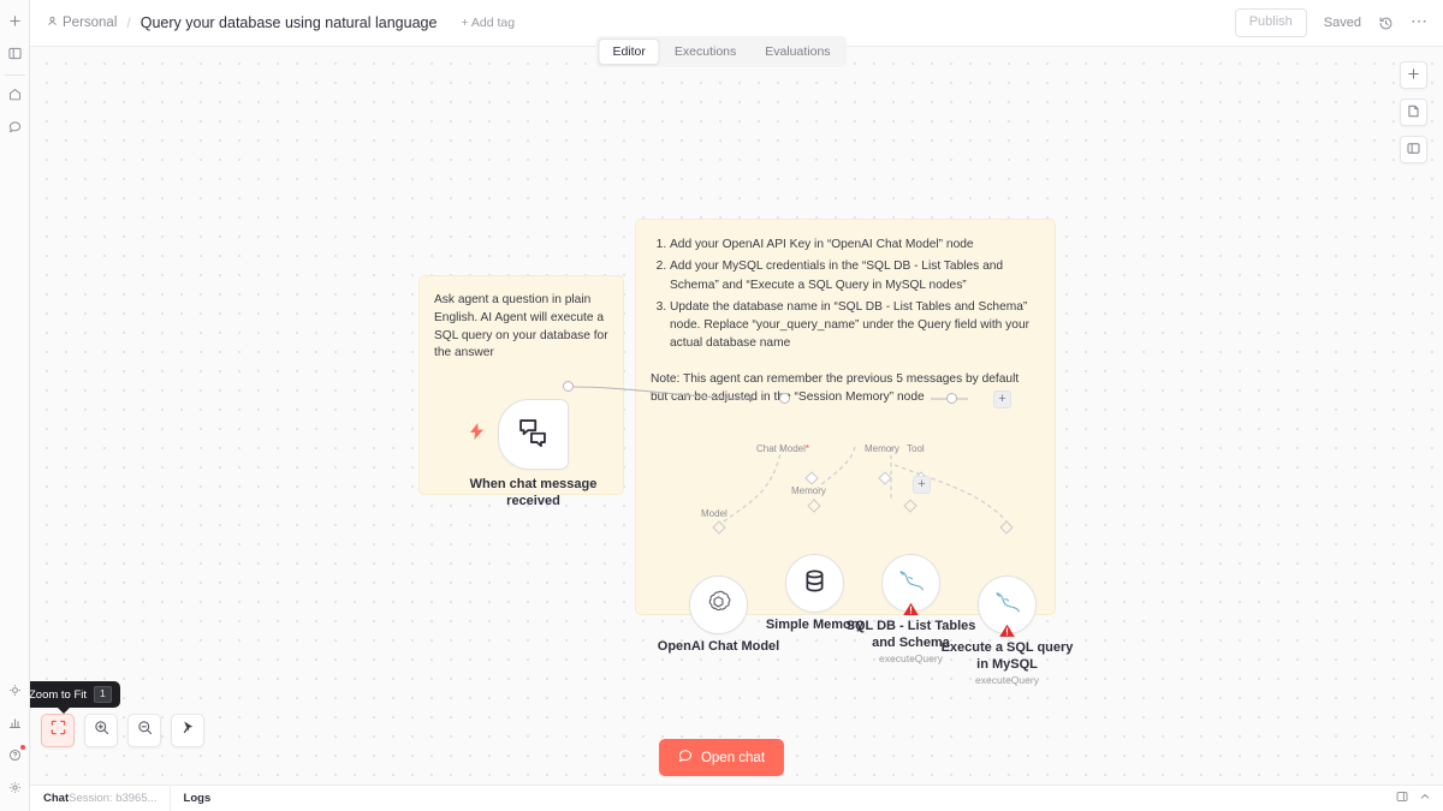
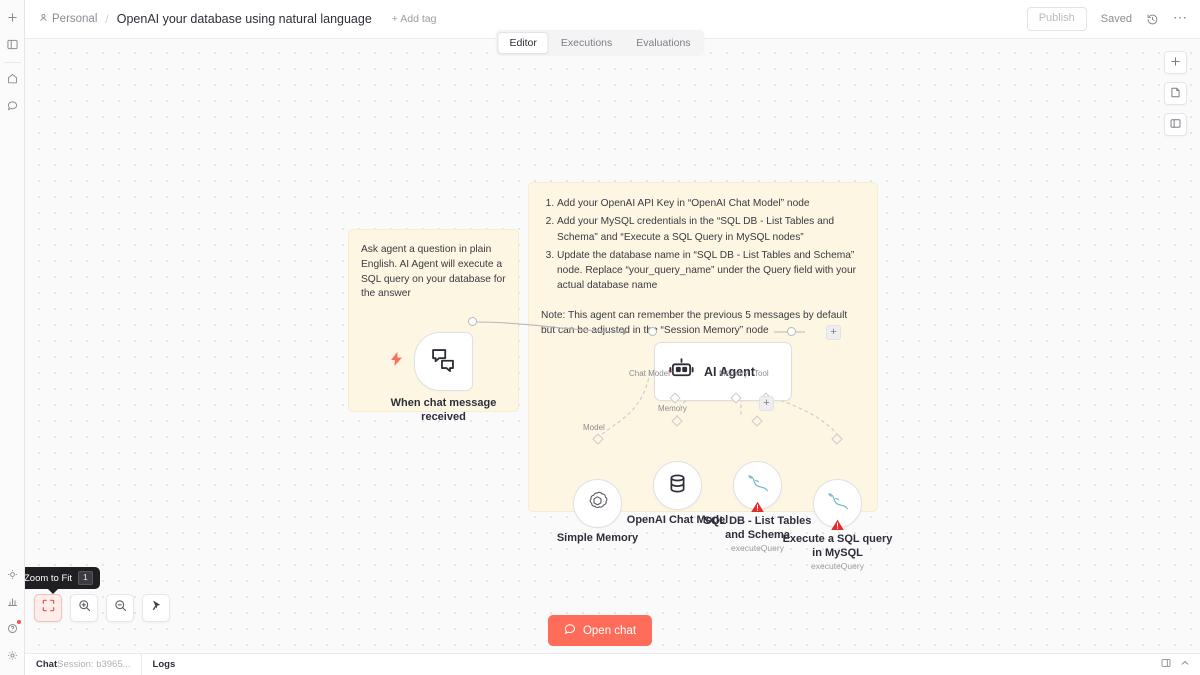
  Personal
  /
- Query your database using natural language
+ OpenAI your database using natural language
  + Add tag
  Publish
  Saved
  ⋯
  Editor
  Executions
  Evaluations
  Add your OpenAI API Key in “OpenAI Chat Model” node
  Add your MySQL credentials in the “SQL DB - List Tables and Schema” and “Execute a SQL Query in MySQL nodes”
  Update the database name in “SQL DB - List Tables and Schema” node. Replace “your_query_name” under the Query field with your actual database name
  Note: This agent can remember the previous 5 messages by default but can bejusted in t “Session Memory” node
  Ask agent a question in plain English. AI Agent will execute a SQL query on your database for the answer
  When chat message
  received
+ AI Agent
  +
  Chat Model*
  Memory
  Tool
  +
  Model
- OpenAI Chat Model
+ Simple Memory
  Memory
- Simple Memory
+ OpenAI Chat Model
  SQL DB - List Tables
  and Schema
  executeQuery
  Execute a SQL query
  in MySQL
  executeQuery
  Zoom to Fit
  1
  Open chat
  Chat
  Session: b3965...
  Logs
